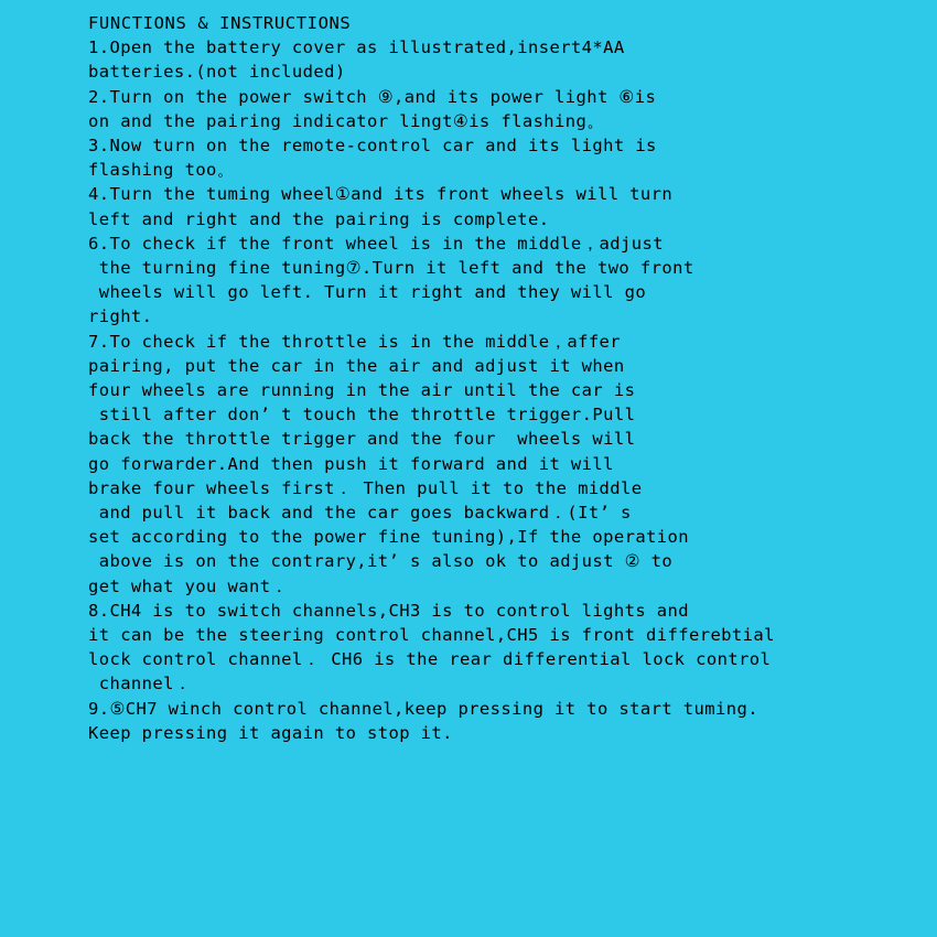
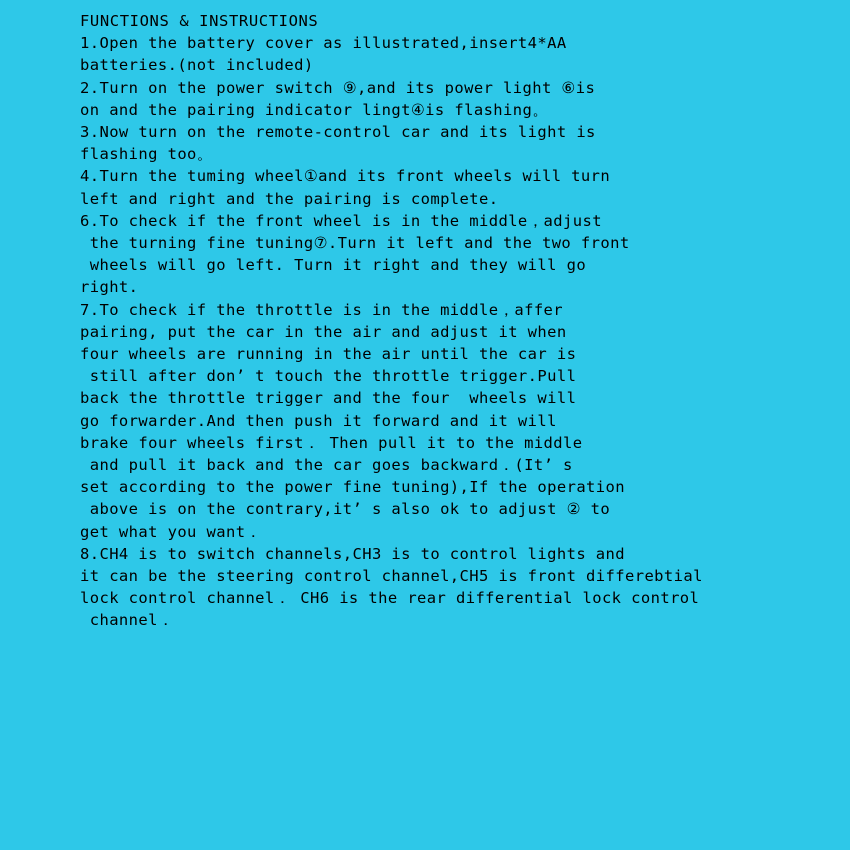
  FUNCTIONS & INSTRUCTIONS
  1.Open the battery cover as illustrated,insert4*AA
  batteries.(not included)
  2.Turn on the power switch ⑨,and its power light ⑥is
  on and the pairing indicator lingt④is flashing。
  3.Now turn on the remote-control car and its light is
  flashing too。
  4.Turn the tuming wheel①and its front wheels will turn
  left and right and the pairing is complete.
  6.To check if the front wheel is in the middle，adjust
  the turning fine tuning⑦.Turn it left and the two front
  wheels will go left. Turn it right and they will go
  right.
  7.To check if the throttle is in the middle，affer
  pairing, put the car in the air and adjust it when
  four wheels are running in the air until the car is
  still after don’ t touch the throttle trigger.Pull
  back the throttle trigger and the four wheels will
  go forwarder.And then push it forward and it will
  brake four wheels first． Then pull it to the middle
  and pull it back and the car goes backward．(It’ s
  set according to the power fine tuning),If the operation
  above is on the contrary,it’ s also ok to adjust ② to
  get what you want．
  8.CH4 is to switch channels,CH3 is to control lights and
  it can be the steering control channel,CH5 is front differebtial
  lock control channel． CH6 is the rear differential lock control
  channel．
- 9.⑤CH7 winch control channel,keep pressing it to start tuming.
- Keep pressing it again to stop it.
